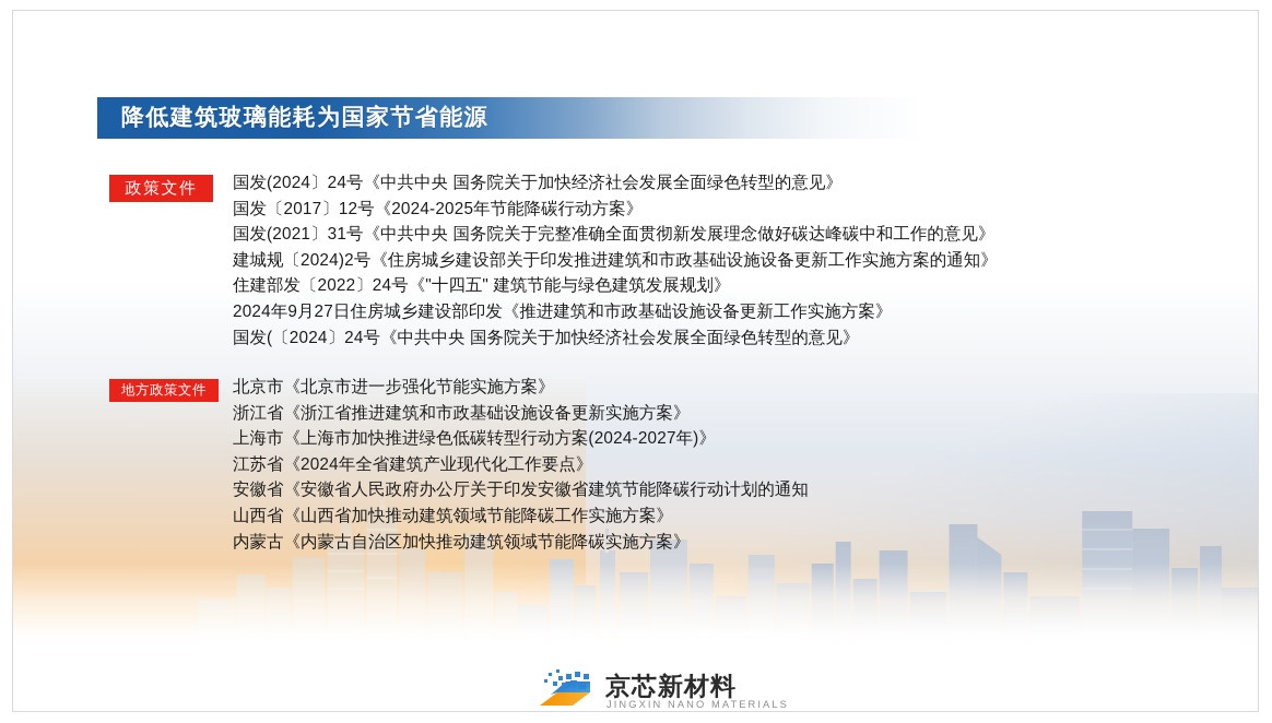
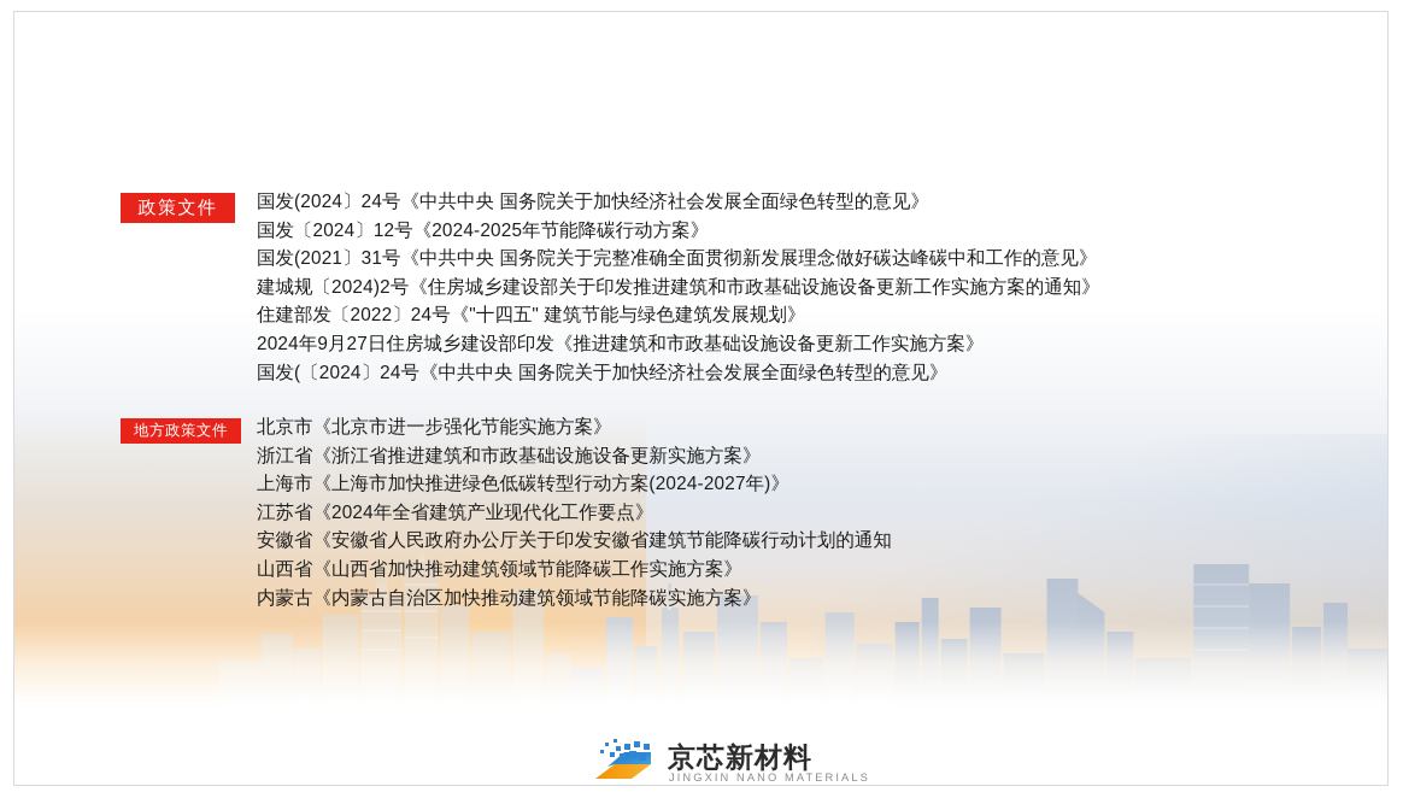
- 降低建筑玻璃能耗为国家节省能源
  政策文件
  国发(2024〕24号《中共中央 国务院关于加快经济社会发展全面绿色转型的意见》
- 国发〔2017〕12号《2024-2025年节能降碳行动方案》
+ 国发〔2024〕12号《2024-2025年节能降碳行动方案》
  国发(2021〕31号《中共中央 国务院关于完整准确全面贯彻新发展理念做好碳达峰碳中和工作的意见》
  建城规〔2024)2号《住房城乡建设部关于印发推进建筑和市政基础设施设备更新工作实施方案的通知》
  住建部发〔2022〕24号《"十四五" 建筑节能与绿色建筑发展规划》
  2024年9月27日住房城乡建设部印发《推进建筑和市政基础设施设备更新工作实施方案》
  国发(〔2024〕24号《中共中央 国务院关于加快经济社会发展全面绿色转型的意见》
  地方政策文件
  北京市《北京市进一步强化节能实施方案》
  浙江省《浙江省推进建筑和市政基础设施设备更新实施方案》
  上海市《上海市加快推进绿色低碳转型行动方案(2024-2027年)》
  江苏省《2024年全省建筑产业现代化工作要点》
  安徽省《安徽省人民政府办公厅关于印发安徽省建筑节能降碳行动计划的通知
  山西省《山西省加快推动建筑领域节能降碳工作实施方案》
  内蒙古《内蒙古自治区加快推动建筑领域节能降碳实施方案》
  京芯新材料
  JINGXIN NANO MATERIALS
